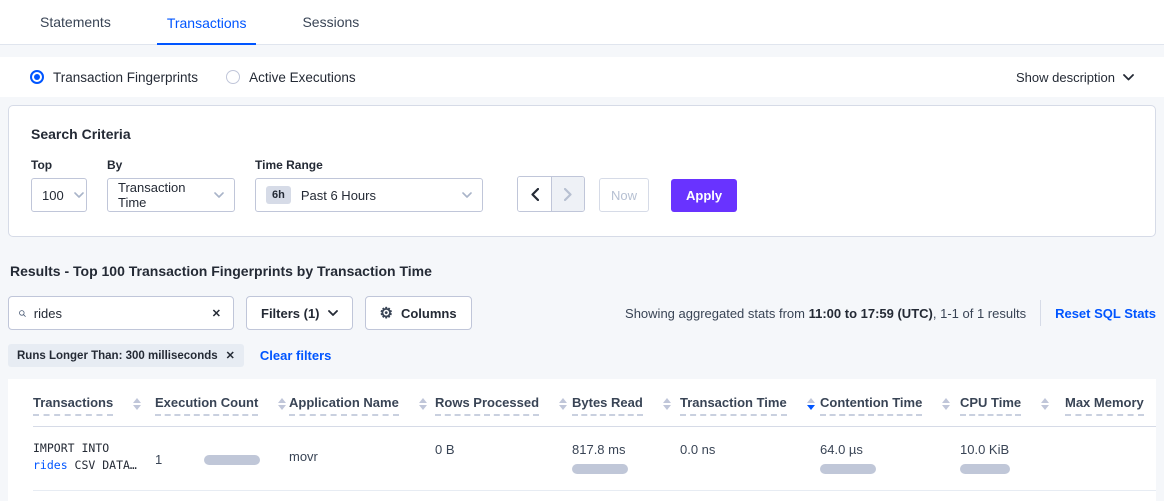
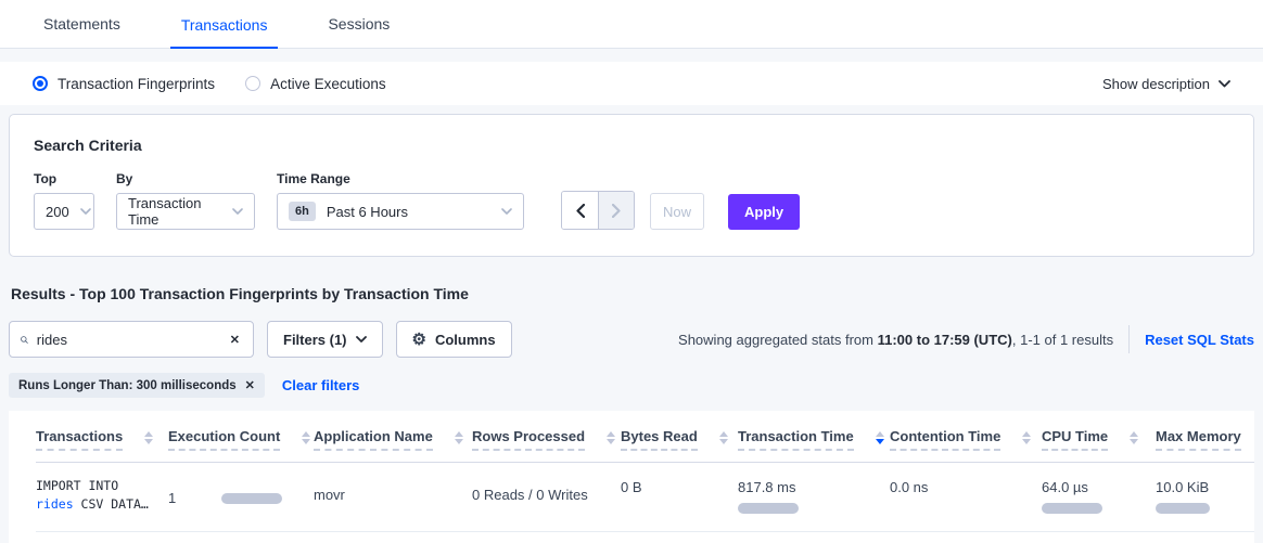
  Statements
  Transactions
  Sessions
  Transaction Fingerprints
  Active Executions
  Show description
  Search Criteria
  Top
- 100
+ 200
  By
  Transaction Time
  Time Range
  6h
  Past 6 Hours
  Now
  Apply
  Results - Top 100 Transaction Fingerprints by Transaction Time
  rides
  ✕
  Filters (1)
  ⚙
  Columns
  Showing aggregated stats from 11:00 to 17:59 (UTC), 1-1 of 1 results
  Reset SQL Stats
  Runs Longer Than: 300 milliseconds
  ✕
  Clear filters
  Transactions
  Execution Count
  Application Name
  Rows Processed
  Bytes Read
  Transaction Time
  Contention Time
  CPU Time
  Max Memory
  IMPORT INTO
  rides CSV DATA…
  1
  movr
+ 0 Reads / 0 Writes
  0 B
  817.8 ms
  0.0 ns
  64.0 µs
  10.0 KiB
